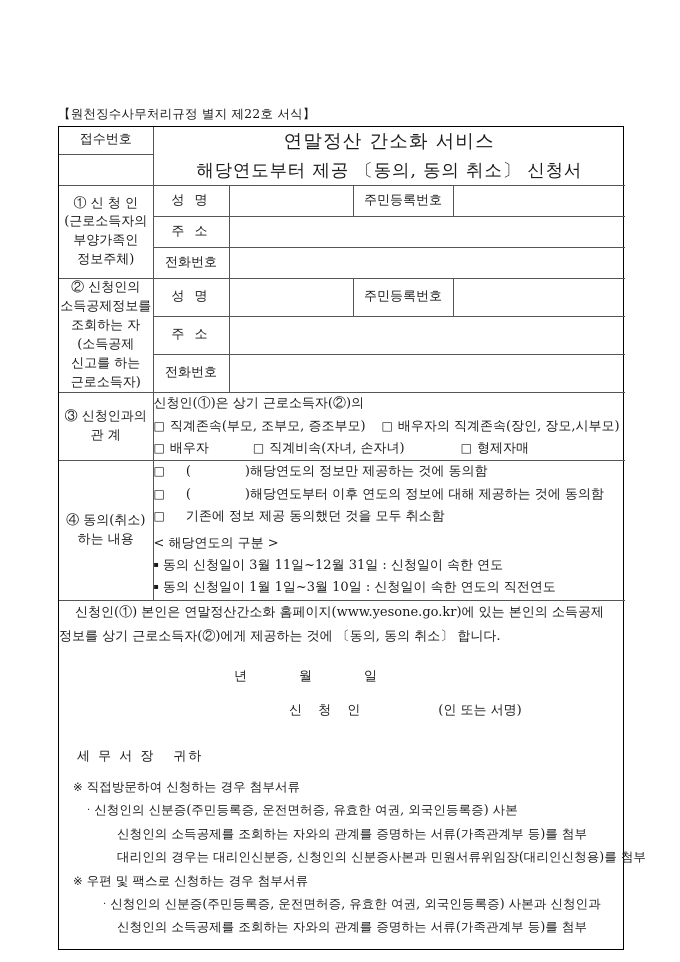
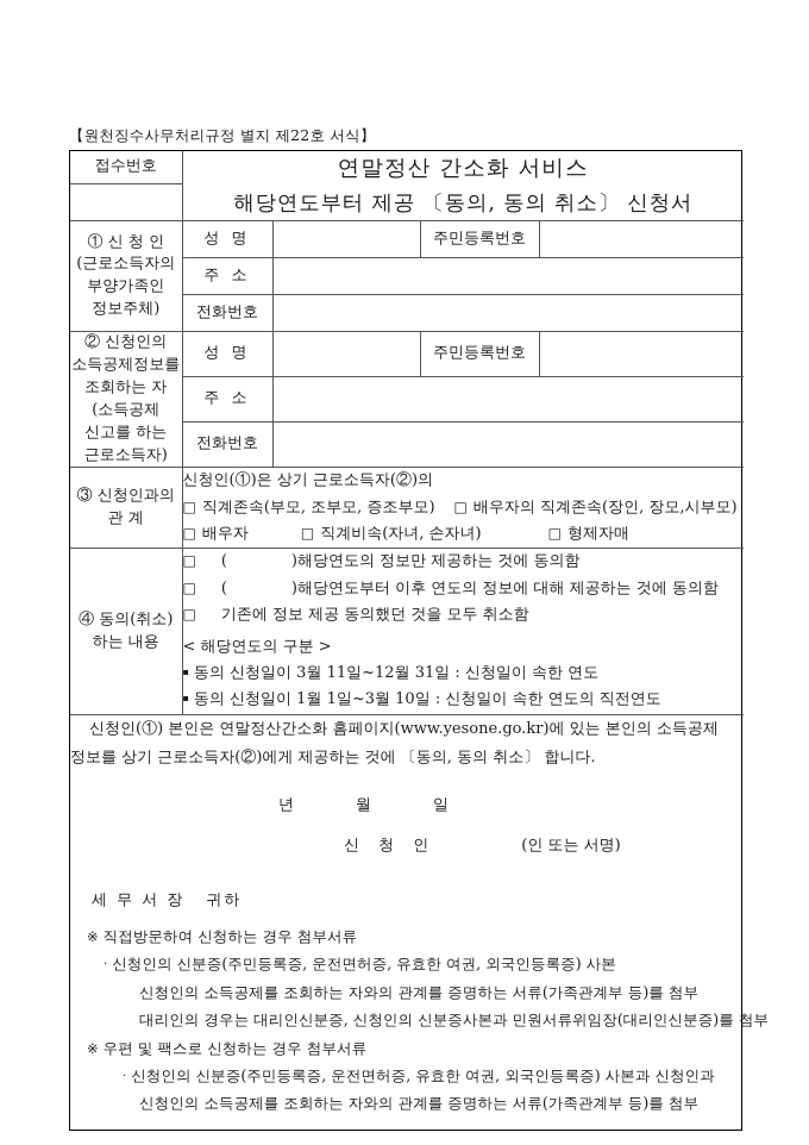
  【원천징수사무처리규정 별지 제22호 서식】
  접수번호	연말정산 간소화 서비스 해당연도부터 제공 〔동의, 동의 취소〕 신청서
  ① 신 청 인 (근로소득자의 부양가족인 정보주체)	성 명		주민등록번호
  주 소
  전화번호
  ② 신청인의 소득공제정보를 조회하는 자 (소득공제 신고를 하는 근로소득자)	성 명		주민등록번호
  주 소
  전화번호
  ③ 신청인과의 관 계	신청인(①)은 상기 근로소득자(②)의 □ 직계존속(부모, 조부모, 증조부모) □ 배우자의 직계존속(장인, 장모,시부모) □ 배우자 □ 직계비속(자녀, 손자녀) □ 형제자매
  ④ 동의(취소) 하는 내용	□ ( )해당연도의 정보만 제공하는 것에 동의함 □ ( )해당연도부터 이후 연도의 정보에 대해 제공하는 것에 동의함 □ 기존에 정보 제공 동의했던 것을 모두 취소함 < 해당연도의 구분 > ▪ 동의 신청일이 3월 11일~12월 31일 : 신청일이 속한 연도 ▪ 동의 신청일이 1월 1일~3월 10일 : 신청일이 속한 연도의 직전연도
- 신청인(①) 본인은 연말정산간소화 홈페이지(www.yesone.go.kr)에 있는 본인의 소득공제 정보를 상기 근로소득자(②)에게 제공하는 것에 〔동의, 동의 취소〕 합니다. 년 월 일 신 청 인 (인 또는 서명) 세 무 서 장 귀하 ※ 직접방문하여 신청하는 경우 첨부서류 · 신청인의 신분증(주민등록증, 운전면허증, 유효한 여권, 외국인등록증) 사본 신청인의 소득공제를 조회하는 자와의 관계를 증명하는 서류(가족관계부 등)를 첨부 대리인의 경우는 대리인신분증, 신청인의 신분증사본과 민원서류위임장(대리인신청용)를 첨부 ※ 우편 및 팩스로 신청하는 경우 첨부서류 · 신청인의 신분증(주민등록증, 운전면허증, 유효한 여권, 외국인등록증) 사본과 신청인과 신청인의 소득공제를 조회하는 자와의 관계를 증명하는 서류(가족관계부 등)를 첨부
+ 신청인(①) 본인은 연말정산간소화 홈페이지(www.yesone.go.kr)에 있는 본인의 소득공제 정보를 상기 근로소득자(②)에게 제공하는 것에 〔동의, 동의 취소〕 합니다. 년 월 일 신 청 인 (인 또는 서명) 세 무 서 장 귀하 ※ 직접방문하여 신청하는 경우 첨부서류 · 신청인의 신분증(주민등록증, 운전면허증, 유효한 여권, 외국인등록증) 사본 신청인의 소득공제를 조회하는 자와의 관계를 증명하는 서류(가족관계부 등)를 첨부 대리인의 경우는 대리인신분증, 신청인의 신분증사본과 민원서류위임장(대리인신분증)를 첨부 ※ 우편 및 팩스로 신청하는 경우 첨부서류 · 신청인의 신분증(주민등록증, 운전면허증, 유효한 여권, 외국인등록증) 사본과 신청인과 신청인의 소득공제를 조회하는 자와의 관계를 증명하는 서류(가족관계부 등)를 첨부
